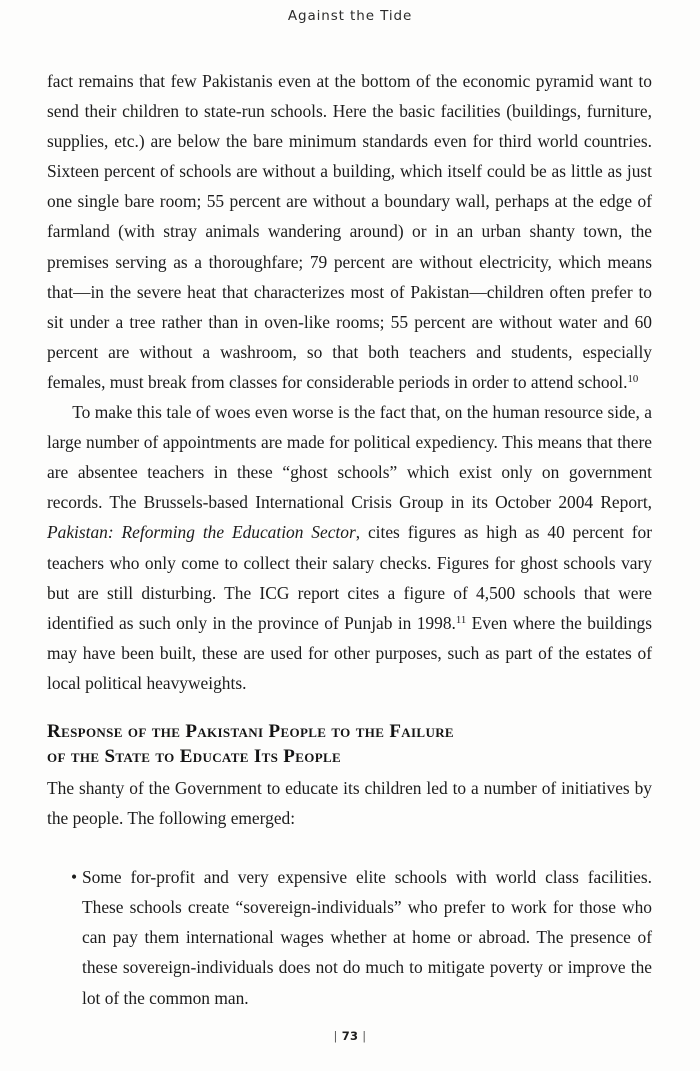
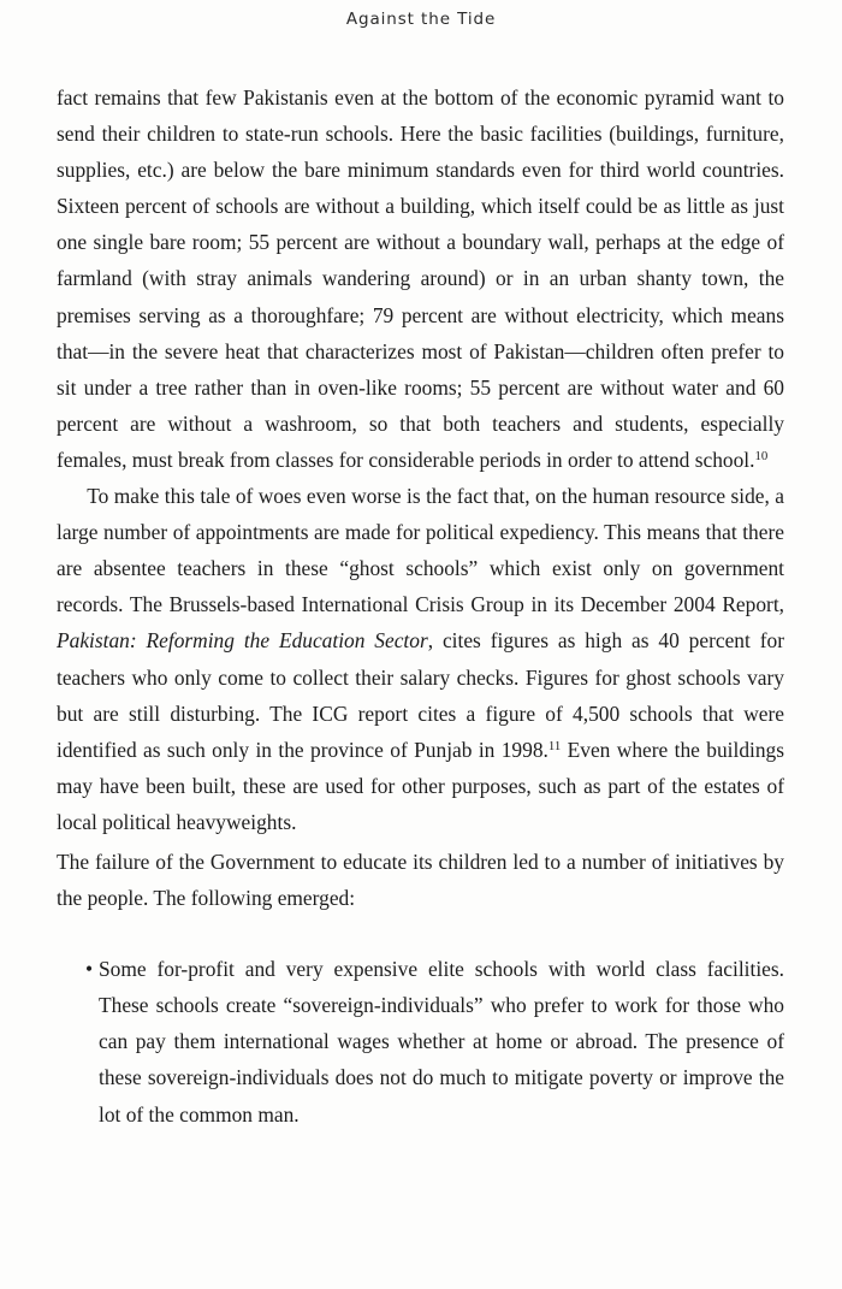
  Against the Tide
  fact remains that few Pakistanis even at the bottom of the economic pyramid want to send their children to state-run schools. Here the basic facilities (buildings, furniture, supplies, etc.) are below the bare minimum standards even for third world countries. Sixteen percent of schools are without a building, which itself could be as little as just one single bare room; 55 percent are without a boundary wall, perhaps at the edge of farmland (with stray animals wandering around) or in an urban shanty town, the premises serving as a thoroughfare; 79 percent are without electricity, which means that—in the severe heat that characterizes most of Pakistan—children often prefer to sit under a tree rather than in oven-like rooms; 55 percent are without water and 60 percent are without a washroom, so that both teachers and students, especially females, must break from classes for considerable periods in order to attend school.10
- To make this tale of woes even worse is the fact that, on the human resource side, a large number of appointments are made for political expediency. This means that there are absentee teachers in these “ghost schools” which exist only on government records. The Brussels-based International Crisis Group in its October 2004 Report, Pakistan: Reforming the Education Sector, cites figures as high as 40 percent for teachers who only come to collect their salary checks. Figures for ghost schools vary but are still disturbing. The ICG report cites a figure of 4,500 schools that were identified as such only in the province of Punjab in 1998.11 Even where the buildings may have been built, these are used for other purposes, such as part of the estates of local political heavyweights.
+ To make this tale of woes even worse is the fact that, on the human resource side, a large number of appointments are made for political expediency. This means that there are absentee teachers in these “ghost schools” which exist only on government records. The Brussels-based International Crisis Group in its December 2004 Report, Pakistan: Reforming the Education Sector, cites figures as high as 40 percent for teachers who only come to collect their salary checks. Figures for ghost schools vary but are still disturbing. The ICG report cites a figure of 4,500 schools that were identified as such only in the province of Punjab in 1998.11 Even where the buildings may have been built, these are used for other purposes, such as part of the estates of local political heavyweights.
- Response of the Pakistani People to the Failure
- of the State to Educate Its People
- The shanty of the Government to educate its children led to a number of initiatives by the people. The following emerged:
+ The failure of the Government to educate its children led to a number of initiatives by the people. The following emerged:
  •
  Some for-profit and very expensive elite schools with world class facilities. These schools create “sovereign-individuals” who prefer to work for those who can pay them international wages whether at home or abroad. The presence of these sovereign-individuals does not do much to mitigate poverty or improve the lot of the common man.
- | 73 |
